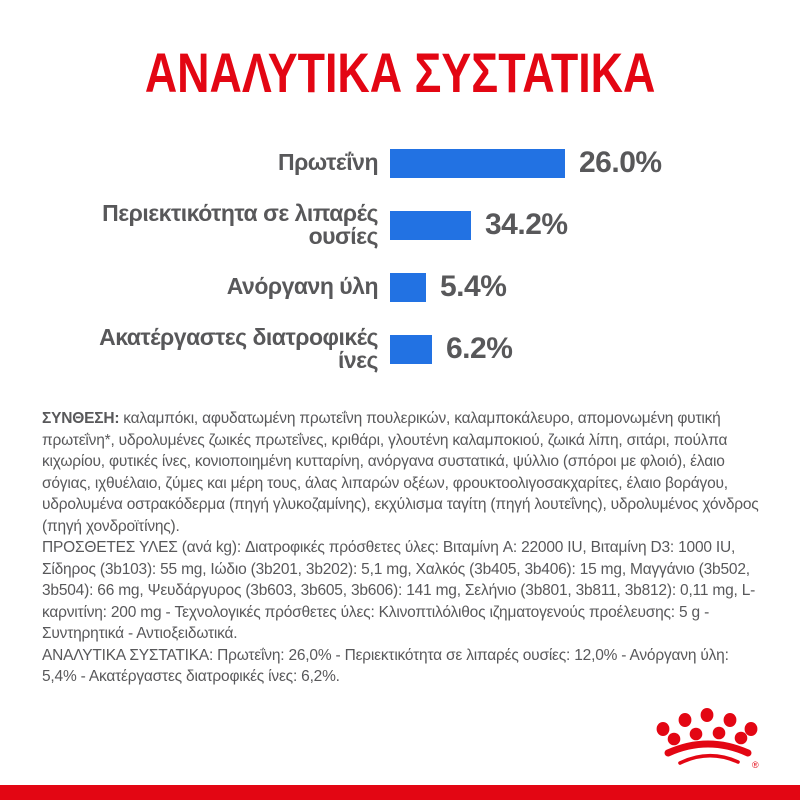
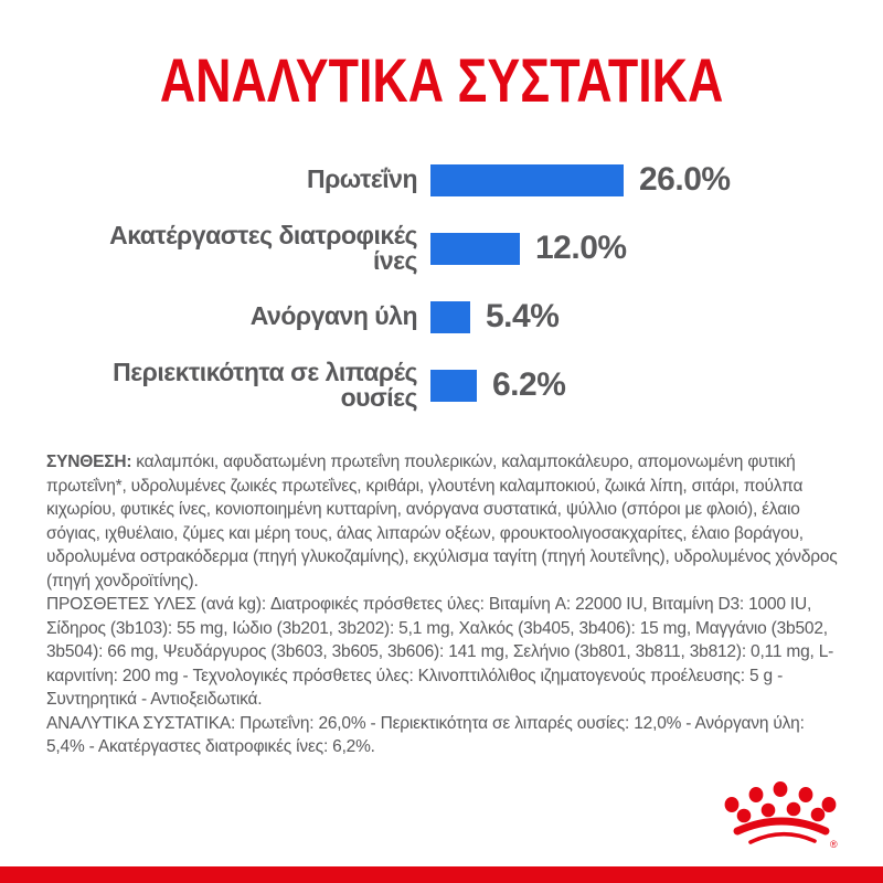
  ΑΝΑΛΥΤΙΚΑ ΣΥΣΤΑΤΙΚΑ
  Πρωτεΐνη
  26.0%
- Περιεκτικότητα σε λιπαρές
+ Ακατέργαστες διατροφικές
- ουσίες
+ ίνες
- 34.2%
+ 12.0%
  Ανόργανη ύλη
  5.4%
- Ακατέργαστες διατροφικές
+ Περιεκτικότητα σε λιπαρές
- ίνες
+ ουσίες
  6.2%
  ΣΥΝΘΕΣΗ: καλαμπόκι, αφυδατωμένη πρωτεΐνη πουλερικών, καλαμποκάλευρο, απομονωμένη φυτική πρωτεΐνη*, υδρολυμένες ζωικές πρωτεΐνες, κριθάρι, γλουτένη καλαμποκιού, ζωικά λίπη, σιτάρι, πούλπα κιχωρίου, φυτικές ίνες, κονιοποιημένη κυτταρίνη, ανόργανα συστατικά, ψύλλιο (σπόροι με φλοιό), έλαιο σόγιας, ιχθυέλαιο, ζύμες και μέρη τους, άλας λιπαρών οξέων, φρουκτοολιγοσακχαρίτες, έλαιο βοράγου, υδρολυμένα οστρακόδερμα (πηγή γλυκοζαμίνης), εκχύλισμα ταγίτη (πηγή λουτεΐνης), υδρολυμένος χόνδρος (πηγή χονδροϊτίνης).
  ΠΡΟΣΘΕΤΕΣ ΥΛΕΣ (ανά kg): Διατροφικές πρόσθετες ύλες: Βιταμίνη A: 22000 IU, Βιταμίνη D3: 1000 IU, Σίδηρος (3b103): 55 mg, Ιώδιο (3b201, 3b202): 5,1 mg, Χαλκός (3b405, 3b406): 15 mg, Μαγγάνιο (3b502, 3b504): 66 mg, Ψευδάργυρος (3b603, 3b605, 3b606): 141 mg, Σελήνιο (3b801, 3b811, 3b812): 0,11 mg, L-καρνιτίνη: 200 mg - Τεχνολογικές πρόσθετες ύλες: Κλινοπτιλόλιθος ιζηματογενούς προέλευσης: 5 g - Συντηρητικά - Αντιοξειδωτικά.
  ΑΝΑΛΥΤΙΚΑ ΣΥΣΤΑΤΙΚΑ: Πρωτεΐνη: 26,0% - Περιεκτικότητα σε λιπαρές ουσίες: 12,0% - Ανόργανη ύλη: 5,4% - Ακατέργαστες διατροφικές ίνες: 6,2%.
  ®
